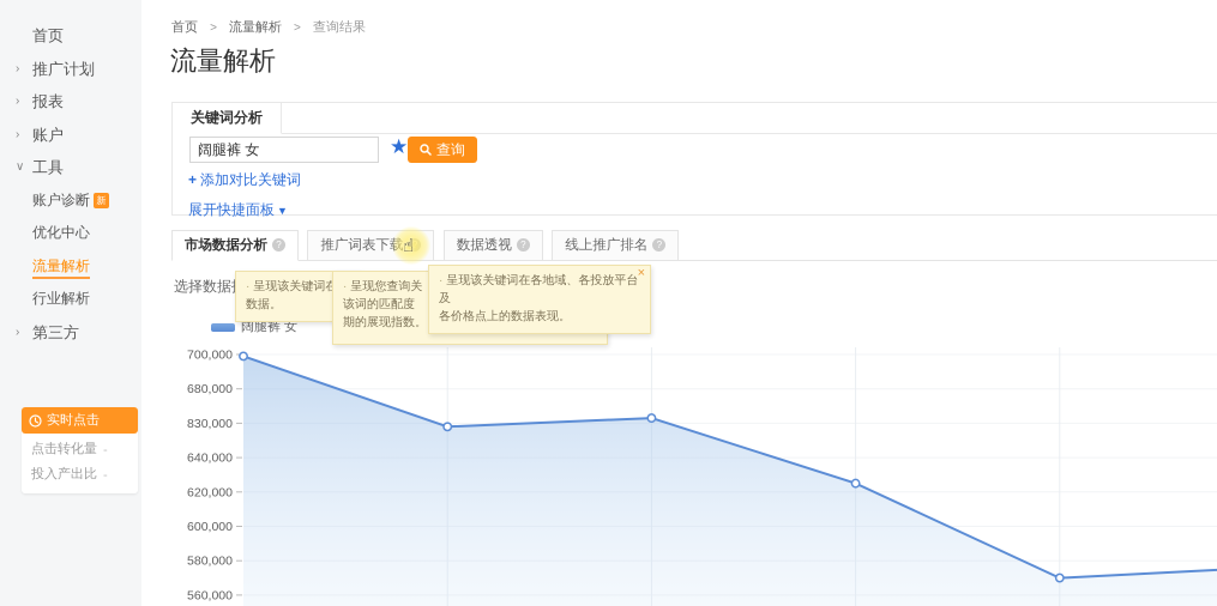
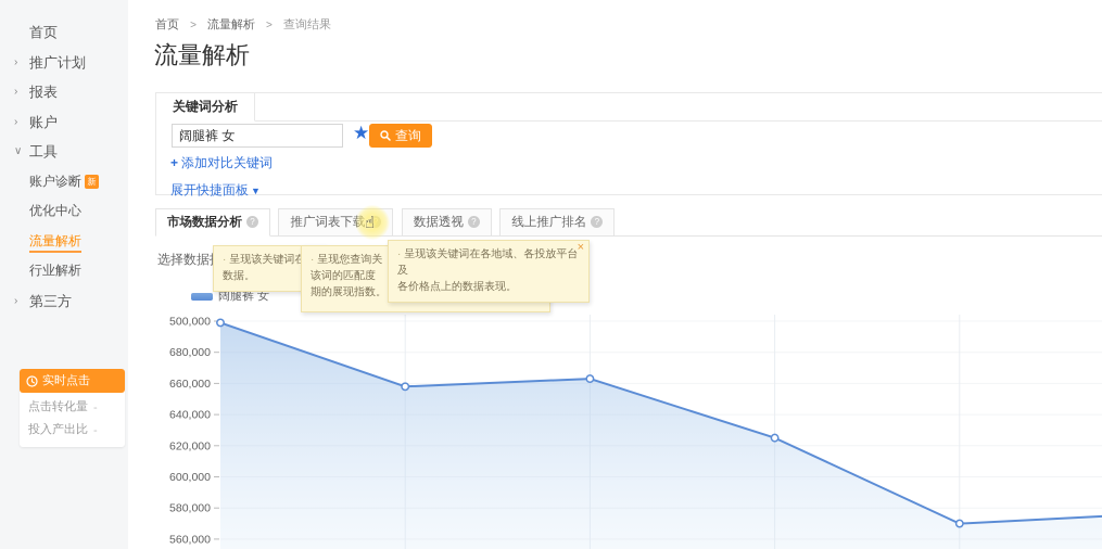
- 700,000
+ 500,000
  680,000
- 830,000
+ 660,000
  640,000
  620,000
  600,000
  580,000
  560,000
  首页
  ›
  推广计划
  ›
  报表
  ›
  账户
  ∨
  工具
  账户诊断 新
  优化中心
  流量解析
  行业解析
  ›
  第三方
  实时点击
  点击转化量
  -
  投入产出比
  -
  首页 > 流量解析 > 查询结果
  流量解析
  关键词分析
  阔腿裤 女
  ★
  查询
  + 添加对比关键词
  展开快捷面板 ▼
  市场数据分析 ? 推广词表下 数据透视 ? 线上推广排名 ?
  ☝
  阔腿裤 女
  · 呈现该关键词
  数据。
  · 呈现您查询关
  该词的匹配度
  期的展现指数。
  ×
  · 呈现该关键词在各地域、各投放平台及
  各价格点上的数据表现。
